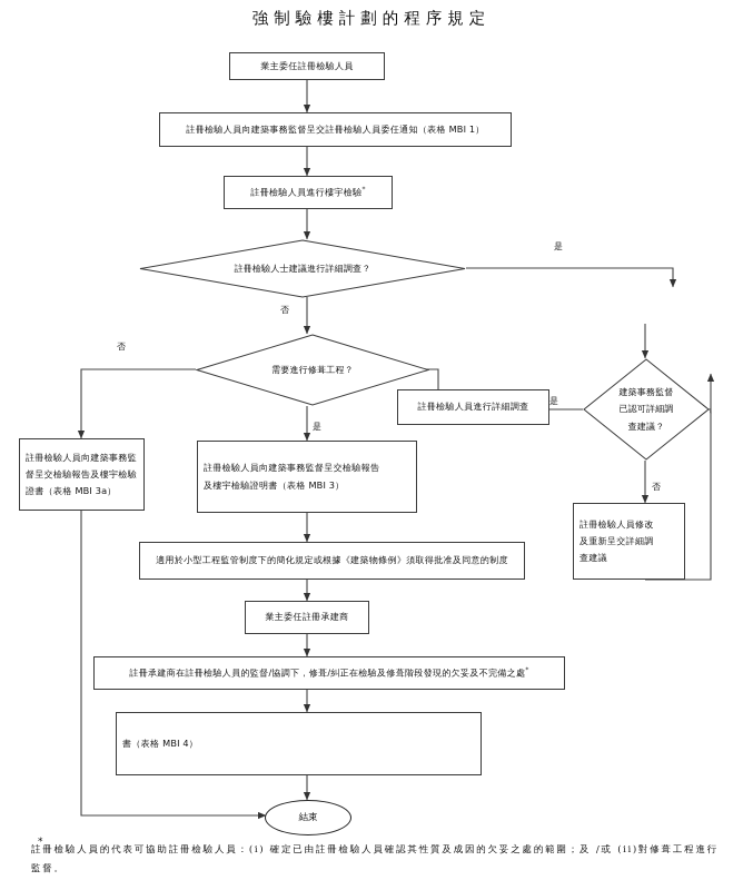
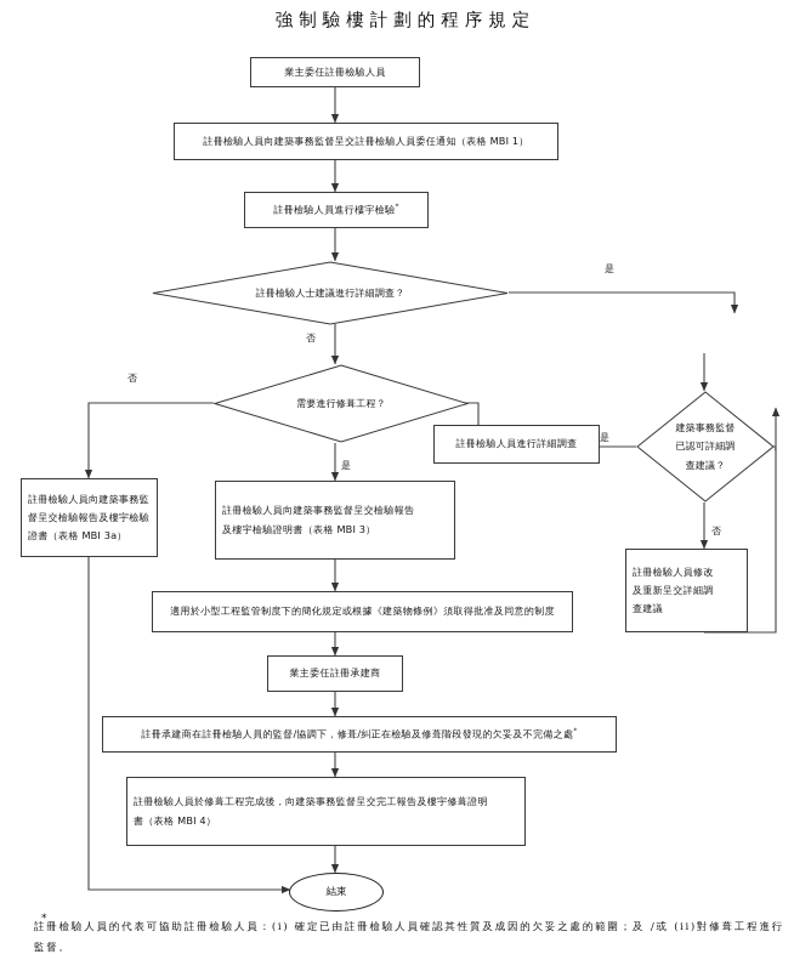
  強制驗樓計劃的程序規定
  業主委任註冊檢驗人員
  註冊檢驗人員向建築事務監督呈交註冊檢驗人員委任通知（表格 MBI 1）
  註冊檢驗人員進行樓宇檢驗
  註冊檢驗人士建議進行詳細調查？
  建築事務監督
  已認可詳細調
  查建議？
  註冊檢驗人員修改
  及重新呈交詳細調
  查建議
  註冊檢驗人員進行詳細調查
  需要進行修葺工程？
  註冊檢驗人員向建築事務監
  督呈交檢驗報告及樓宇檢驗
  證書（表格 MBI 3a）
  註冊檢驗人員向建築事務監督呈交檢驗報告
  及樓宇檢驗證明書（表格 MBI 3）
  適用於小型工程監管制度下的簡化規定或根據《建築物條例》須取得批准及同意的制度
  業主委任註冊承建商
  註冊承建商在註冊檢驗人員的監督/協調下，修葺/糾正在檢驗及修葺階段發現的欠妥及不完備之處
+ 註冊檢驗人員於修葺工程完成後，向建築事務監督呈交完工報告及樓宇修葺證明
  書（表格 MBI 4）
  結束
  是
  否
  否
  是
  是
  否
  *
  註冊檢驗人員的代表可協助註冊檢驗人員：(i) 確定已由註冊檢驗人員確認其性質及成因的欠妥之處的範圍；及 /或 (ii)對修葺工程進行監督。
